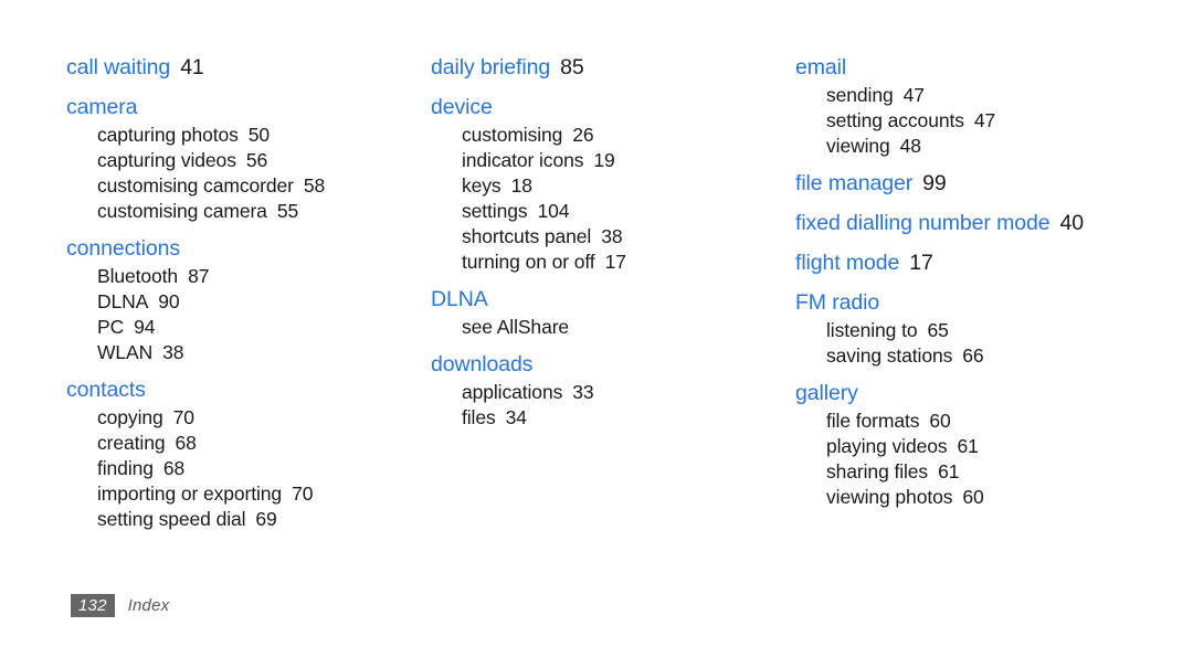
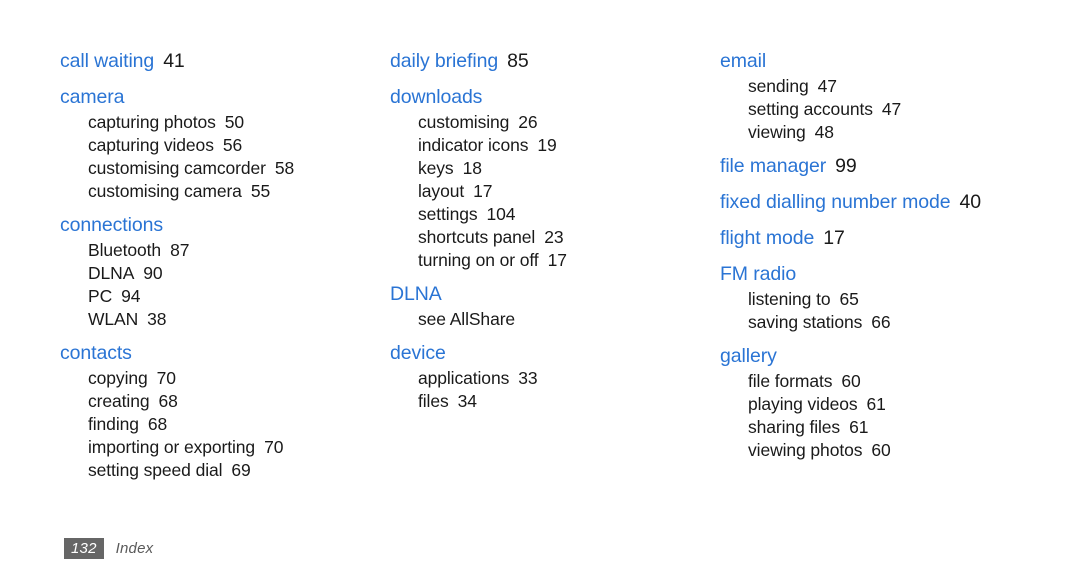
  call waiting 41
  camera
  capturing photos 50
  capturing videos 56
  customising camcorder 58
  customising camera 55
  connections
  Bluetooth 87
  DLNA 90
  PC 94
  WLAN 38
  contacts
  copying 70
  creating 68
  finding 68
  importing or exporting 70
  setting speed dial 69
  daily briefing 85
- device
+ downloads
  customising 26
  indicator icons 19
  keys 18
+ layout 17
  settings 104
- shortcuts panel 38
+ shortcuts panel 23
  turning on or off 17
  DLNA
  see AllShare
- downloads
+ device
  applications 33
  files 34
  email
  sending 47
  setting accounts 47
  viewing 48
  file manager 99
  fixed dialling number mode 40
  flight mode 17
  FM radio
  listening to 65
  saving stations 66
  gallery
  file formats 60
  playing videos 61
  sharing files 61
  viewing photos 60
  132
  Index
